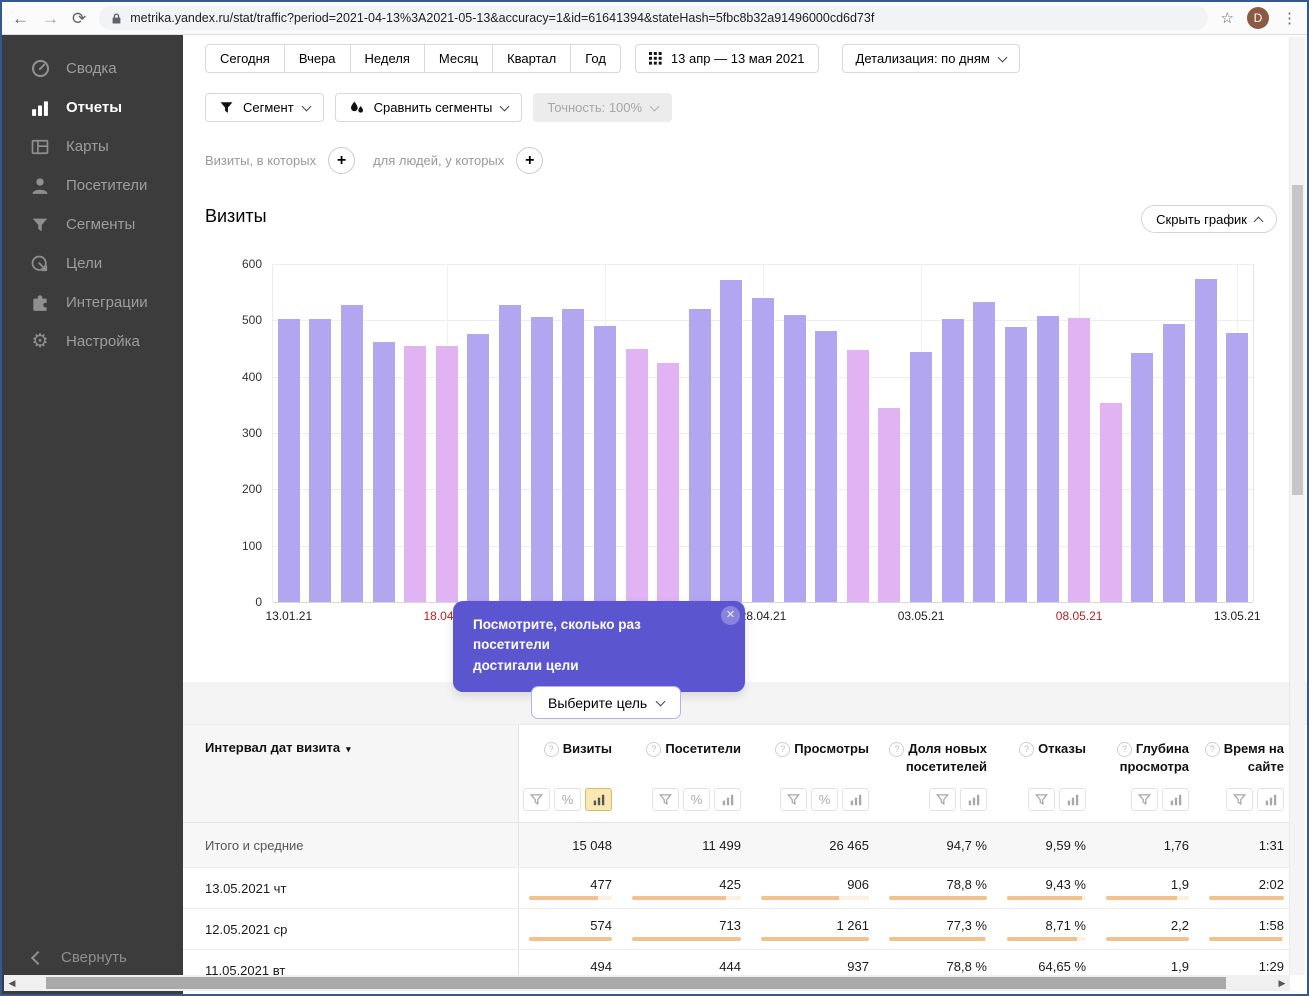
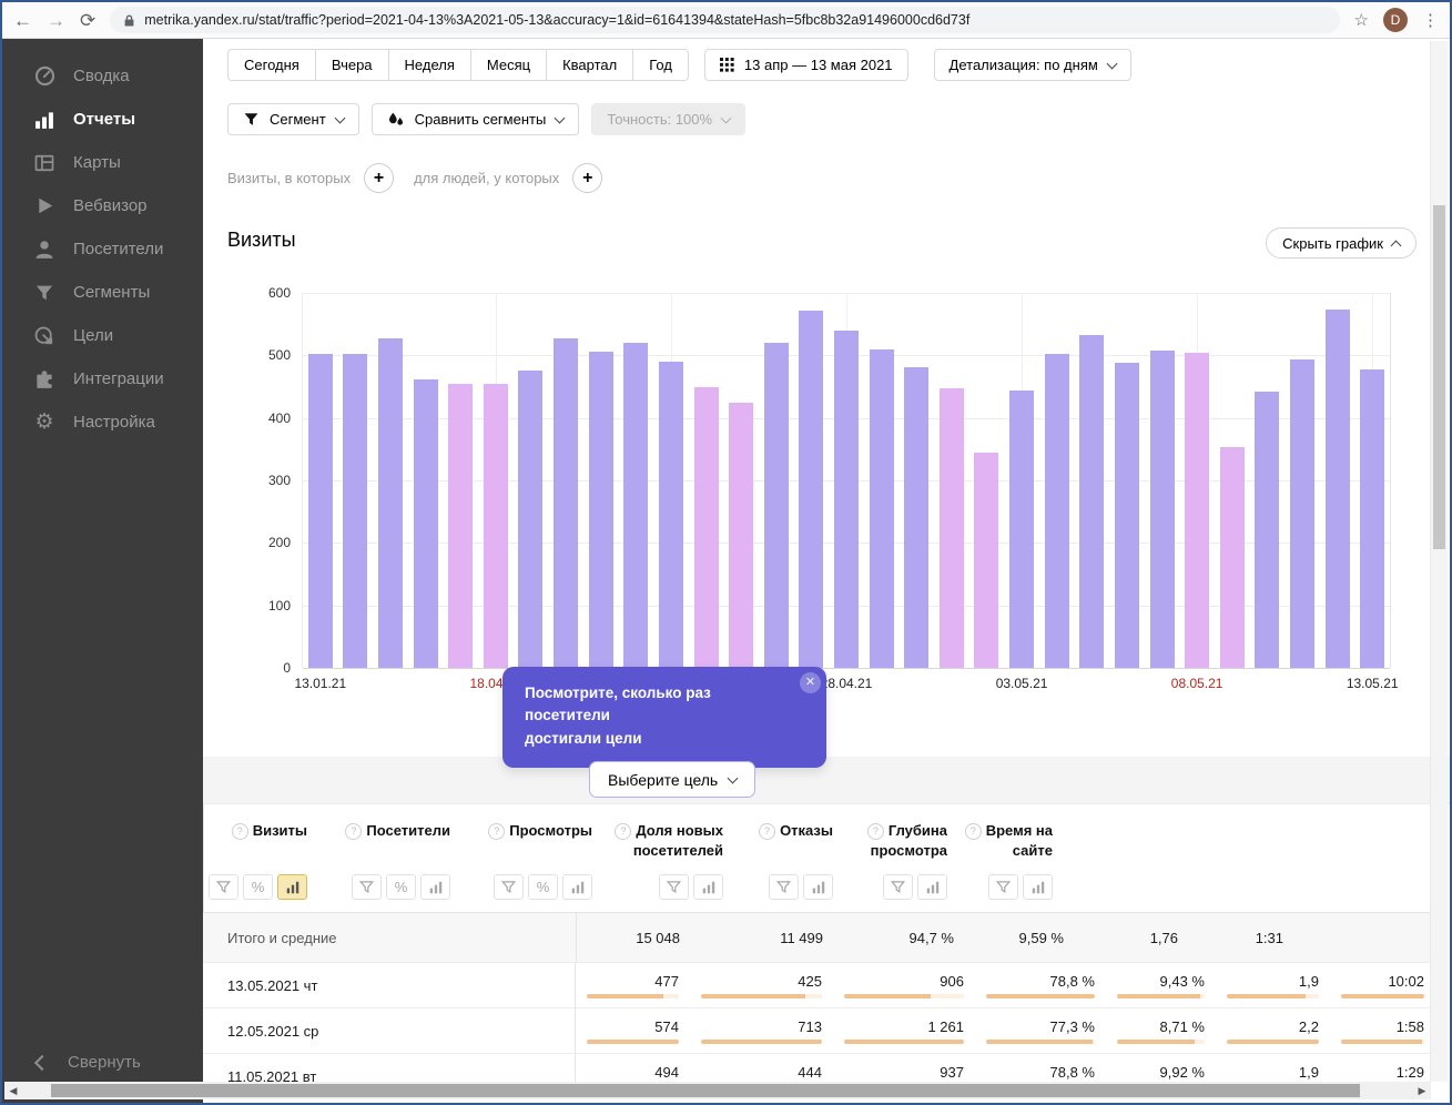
  ←
  →
  ⟳
  metrika.yandex.ru/stat/traffic?period=2021-04-13%3A2021-05-13&accuracy=1&id=61641394&stateHash=5fbc8b32a91496000cd6d73f
  ☆
  D
  ⋮
  Сводка
  Отчеты
  Карты
+ Вебвизор
  Посетители
  Сегменты
  Цели
  Интеграции
  ⚙
  Настройка
  Свернуть
  Сегодня
  Вчера
  Неделя
  Месяц
  Квартал
  Год
  13 апр — 13 мая 2021
  Детализация: по дням
  Сегмент
  Сравнить сегменты
  Точность: 100%
  Визиты, в которых
  +
  для людей, у которых
  +
  Визиты
  Скрыть график
  0
  100
  200
  300
  400
  500
  600
  13.01.21
  8.04.21
  03.05.21
  08.05.21
  13.05.21
  Посмотрите, сколько раз посетители
  достигали цели
  ✕
  Выберите цель
- Интервал дат визита ▾
  ? Визиты
  %
  ? Посетители
  %
  ? Просмотры
  %
  ? Доля новых посетителей
  ? Отказы
  ? Глубина просмотра
  ? Время на сайте
  Итого и средние
  15 048
  11 499
- 26 465
  94,7 %
  9,59 %
  1,76
  1:31
  13.05.2021 чт
  477
  425
  906
  78,8 %
  9,43 %
  1,9
- 2:02
+ 10:02
  12.05.2021 ср
  574
  713
  1 261
  77,3 %
  8,71 %
  2,2
  1:58
  11.05.2021 вт
  494
  444
  937
  78,8 %
- 64,65 %
+ 9,92 %
  1,9
  1:29
  ◀
  ▶
